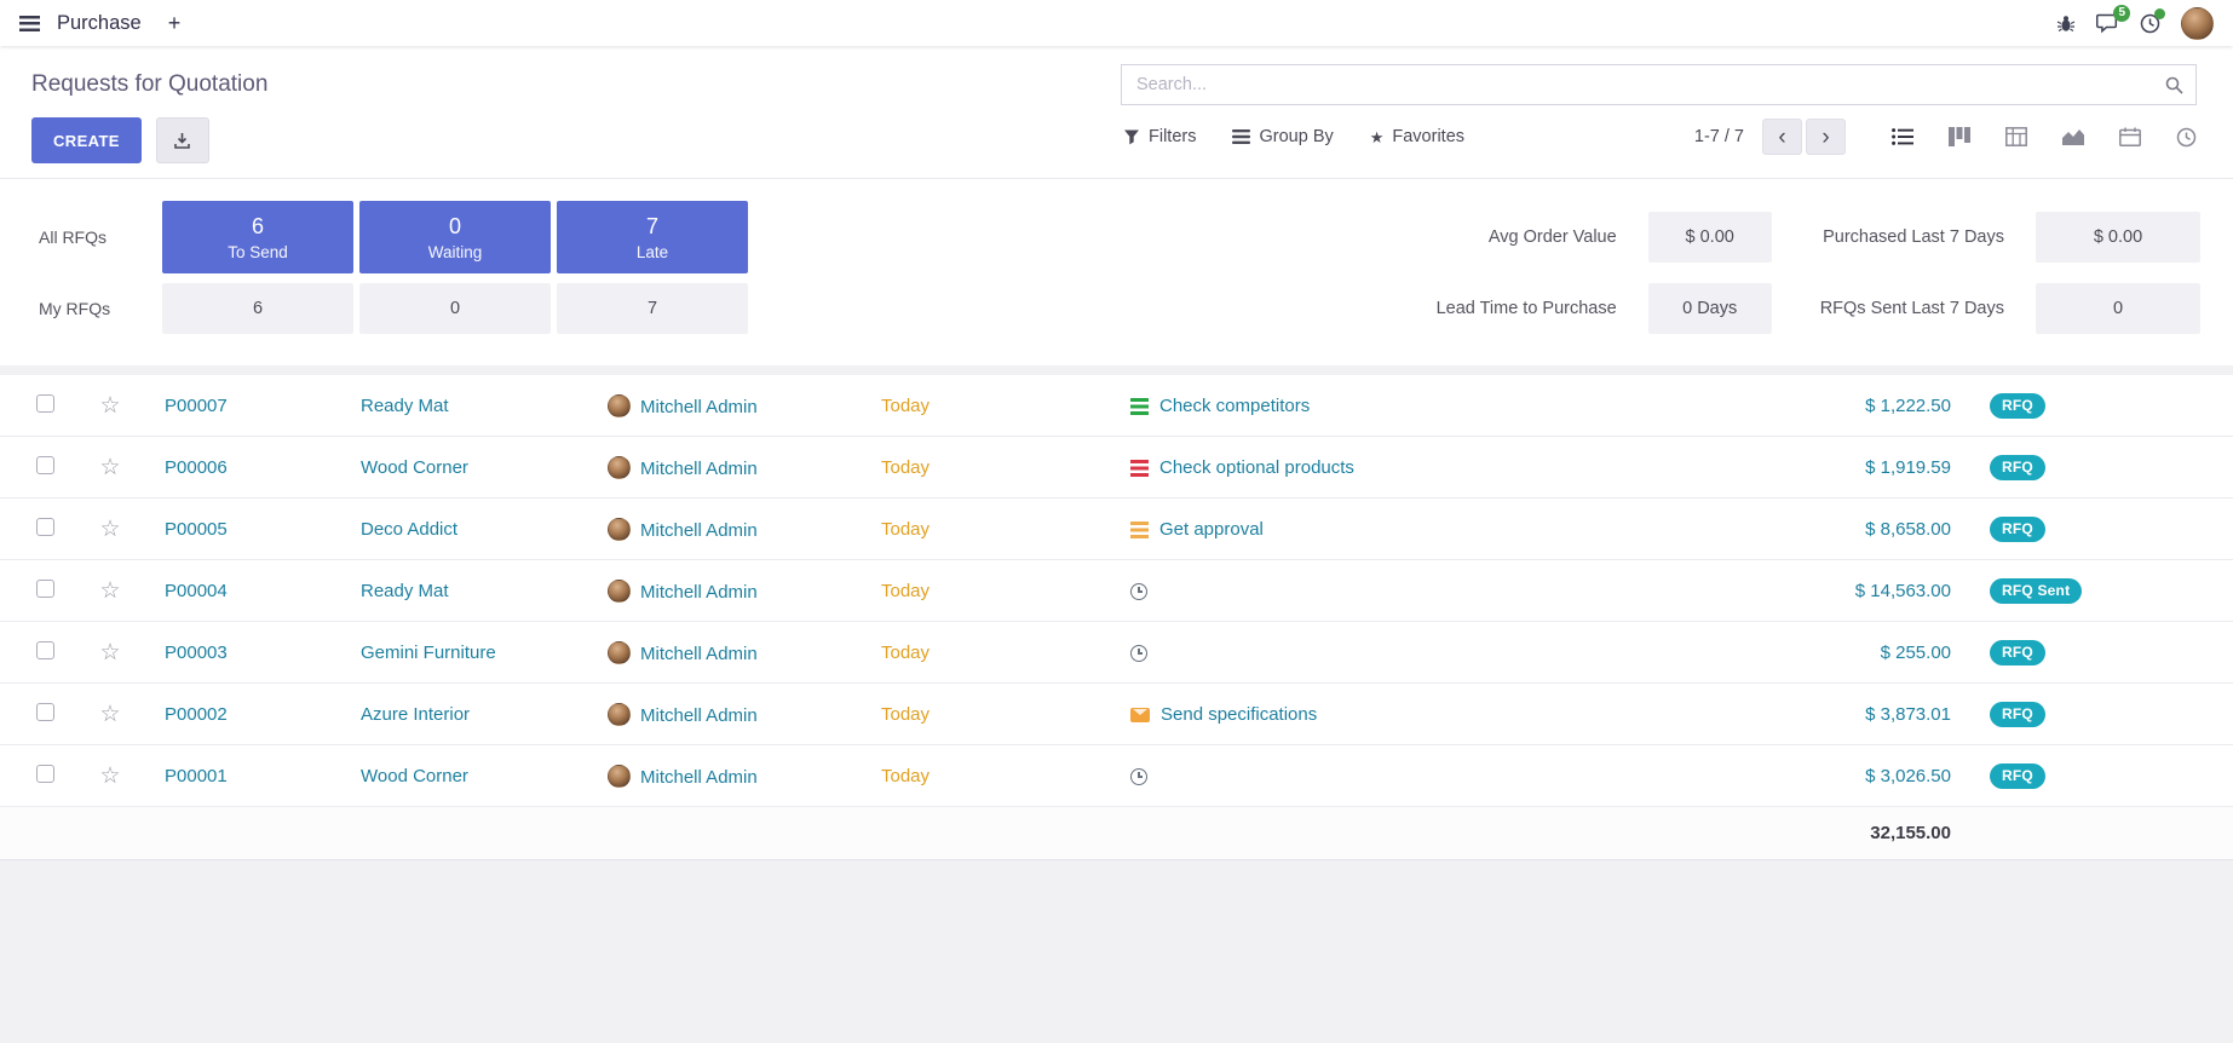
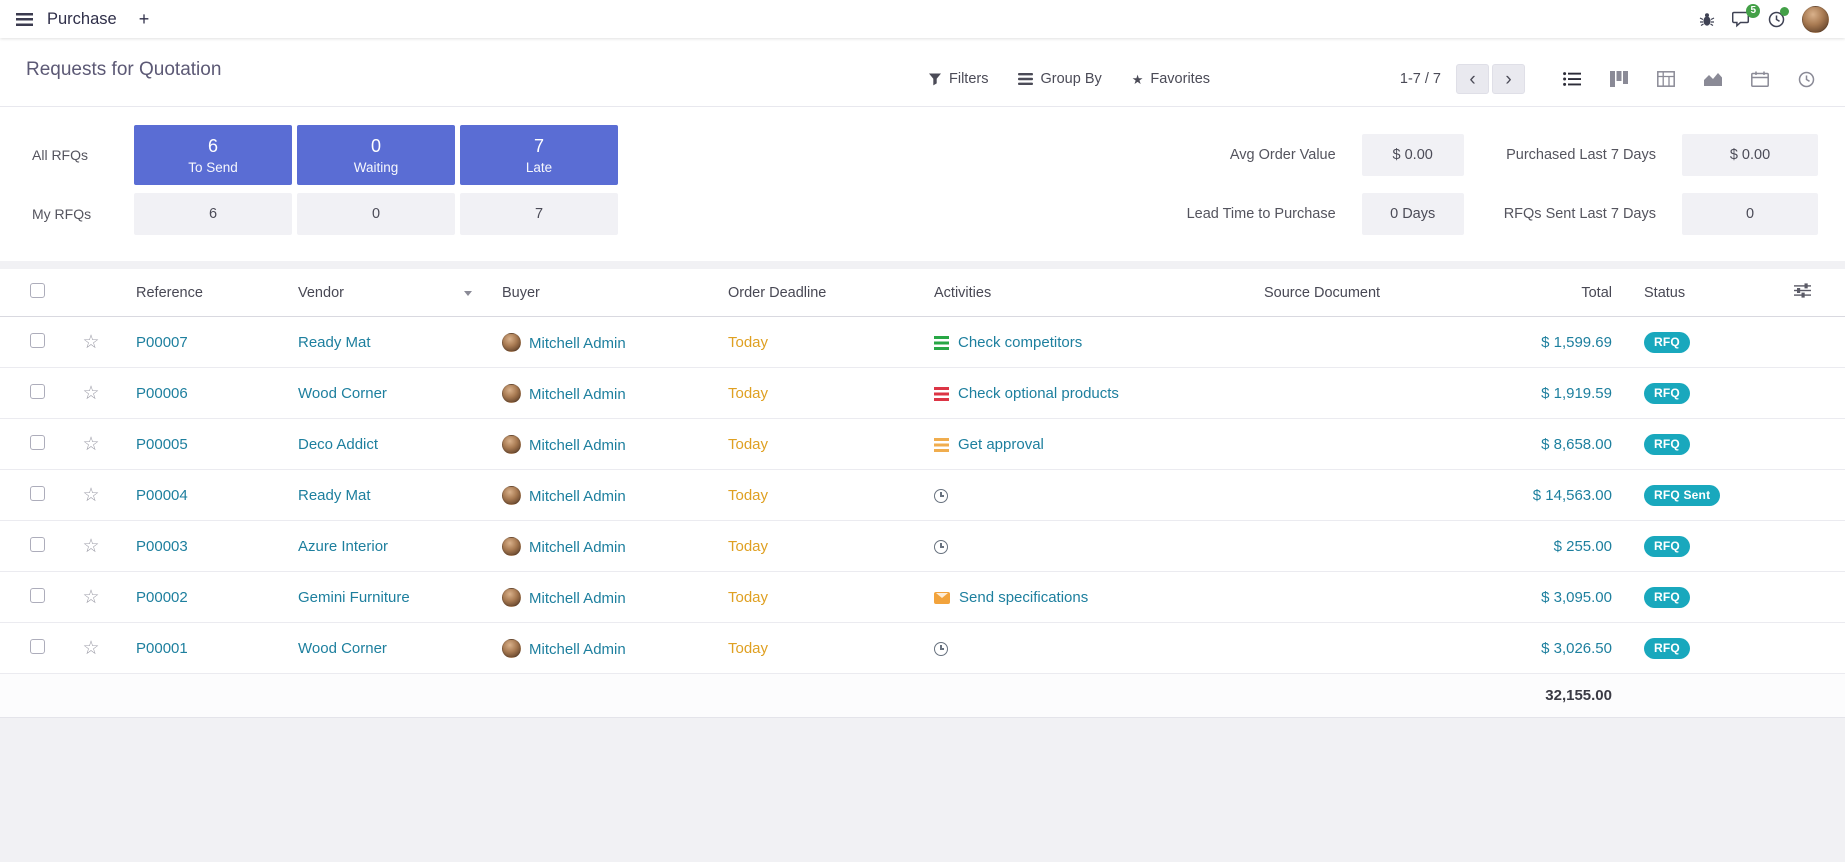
  Purchase
  +
  5
  Requests for Quotation
- CREATE
- Search...
  Filters
  Group By
  ★
  Favorites
  1-7 / 7
  ‹
  ›
  All RFQs
  6
  To Send
  0
  Waiting
  7
  Late
  My RFQs
  6
  0
  7
  Avg Order Value
  $ 0.00
  Purchased Last 7 Days
  $ 0.00
  Lead Time to Purchase
  0 Days
  RFQs Sent Last 7 Days
  0
+ Reference
+ Vendor
+ Buyer
+ Order Deadline
+ Activities
+ Source Document
+ Total
+ Status
  ☆
  P00007
  Ready Mat
  Mitchell Admin
  Today
  Check competitors
- $ 1,222.50
+ $ 1,599.69
  RFQ
  ☆
  P00006
  Wood Corner
  Mitchell Admin
  Today
  Check optional products
  $ 1,919.59
  RFQ
  ☆
  P00005
  Deco Addict
  Mitchell Admin
  Today
  Get approval
  $ 8,658.00
  RFQ
  ☆
  P00004
  Ready Mat
  Mitchell Admin
  Today
  $ 14,563.00
  RFQ Sent
  ☆
  P00003
- Gemini Furniture
+ Azure Interior
  Mitchell Admin
  Today
  $ 255.00
  RFQ
  ☆
  P00002
- Azure Interior
+ Gemini Furniture
  Mitchell Admin
  Today
  Send specifications
- $ 3,873.01
+ $ 3,095.00
  RFQ
  ☆
  P00001
  Wood Corner
  Mitchell Admin
  Today
  $ 3,026.50
  RFQ
  32,155.00
